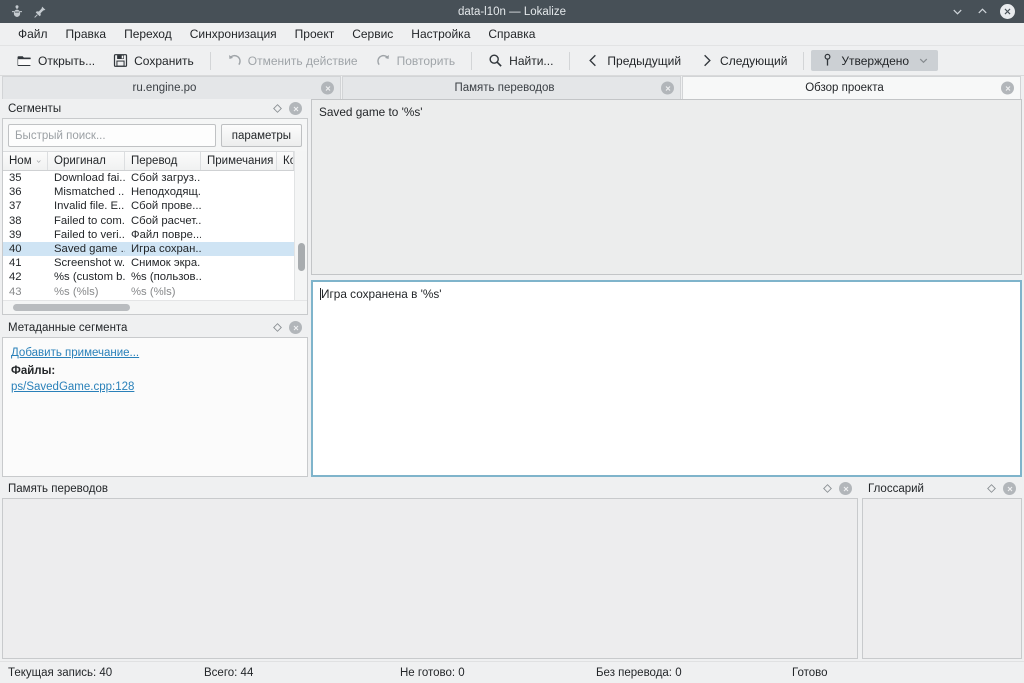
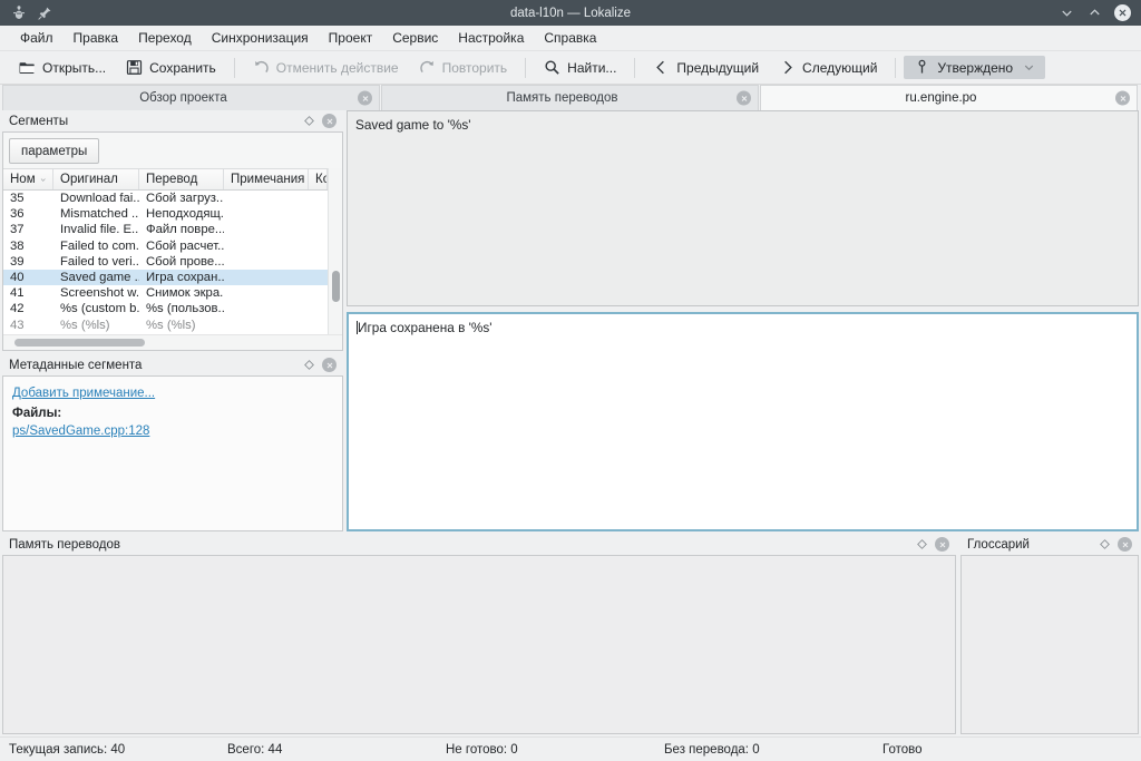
  data-l10n — Lokalize
  Файл
  Правка
  Переход
  Синхронизация
  Проект
  Сервис
  Настройка
  Справка
  Открыть...
  Сохранить
  Отменить действие
  Повторить
  Найти...
  Предыдущий
  Следующий
  Утверждено
- ru.engine.po
+ Обзор проекта
  Память переводов
- Обзор проекта
+ ru.engine.po
  Сегменты
- Быстрый поиск...
  параметры
  Ном
  Оригинал
  Перевод
  Примечания
  Ко
  35
  Download fai..
  Сбой загруз..
  36
  Mismatched ..
  Неподходящ.
  37
  Invalid file. E..
- Сбой прове...
+ Файл повре...
  38
  Failed to com.
  Сбой расчет..
  39
  Failed to veri..
- Файл повре...
+ Сбой прове...
  40
  Saved game .
  Игра сохран..
  41
  Screenshot w.
  Снимок экра.
  42
  %s (custom b.
  %s (пользов..
  43
  %s (%ls)
  %s (%ls)
  Метаданные сегмента
  Добавить примечание...
  Файлы:
  ps/SavedGame.cpp:128
  Saved game to '%s'
  Игра сохранена в '%s'
  Память переводов
  Глоссарий
  Текущая запись: 40
  Всего: 44
  Не готово: 0
  Без перевода: 0
  Готово
